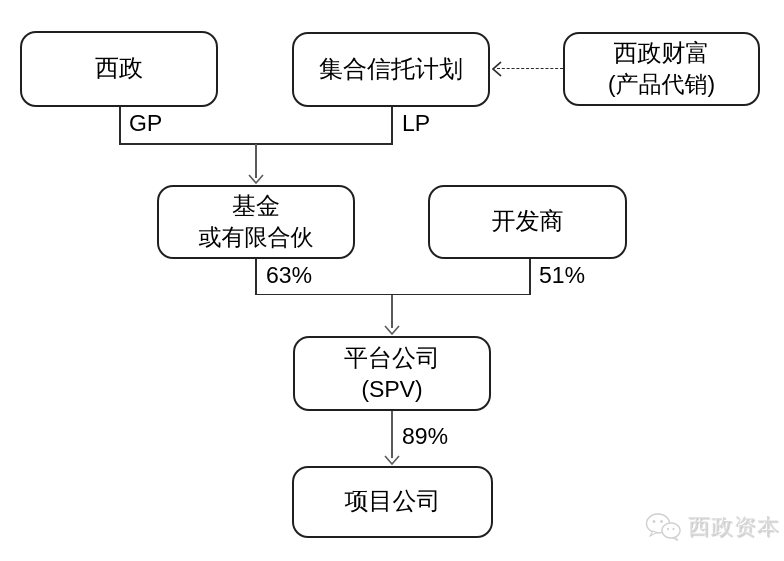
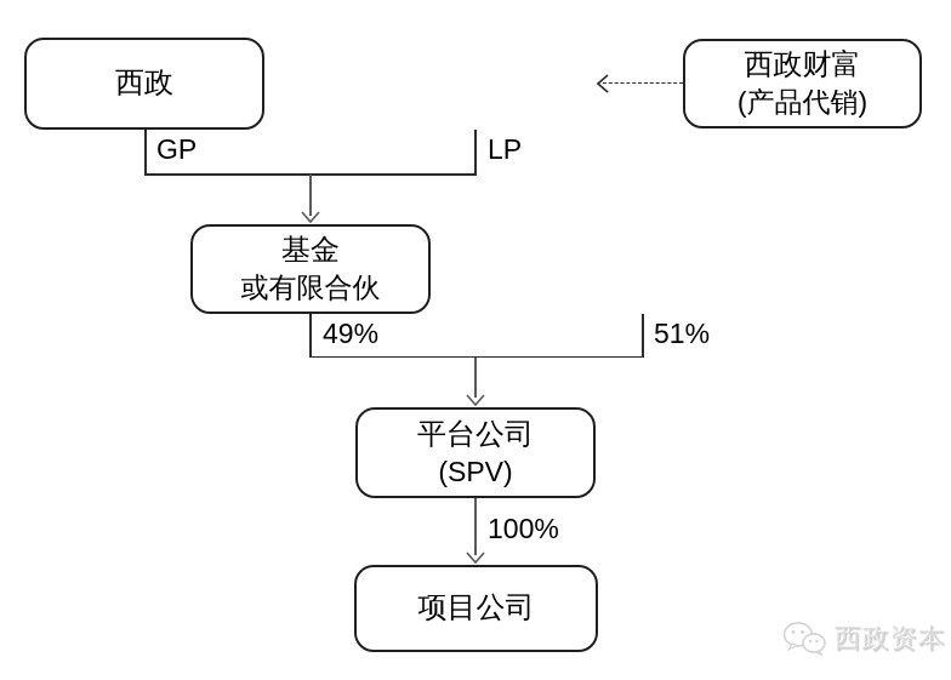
  西政
- 集合信托计划
  西政财富
  (产品代销)
  基金
  或有限合伙
- 开发商
  平台公司
  (SPV)
  项目公司
  GP
  LP
- 63%
+ 49%
  51%
- 89%
+ 100%
  西政资本
